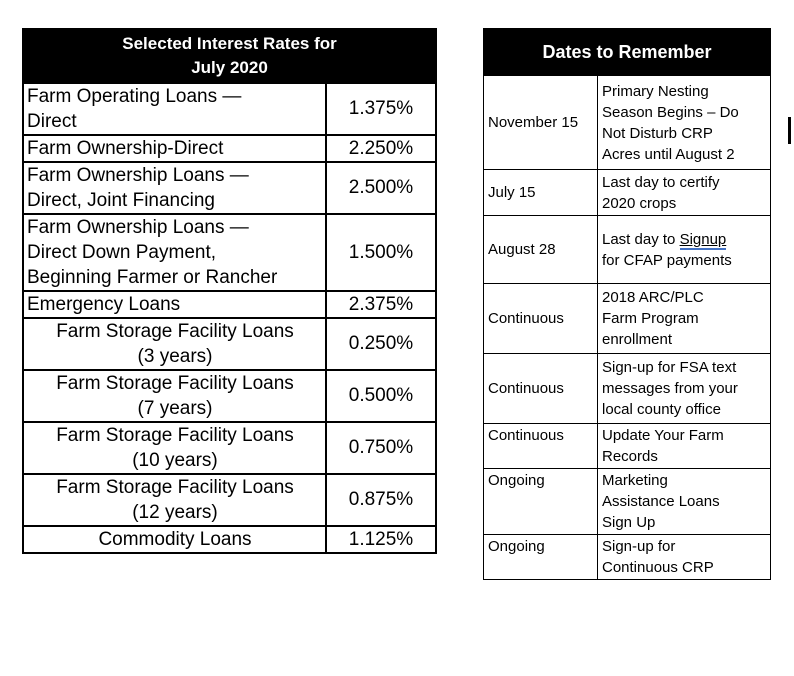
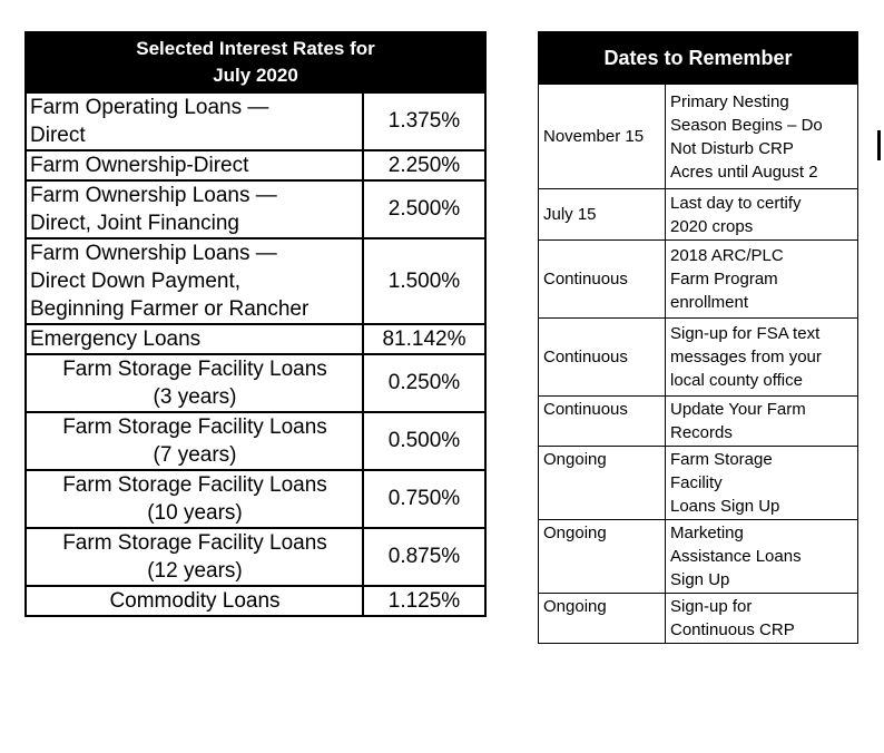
  Selected Interest Rates for July 2020
  Farm Operating Loans — Direct	1.375%
  Farm Ownership-Direct	2.250%
  Farm Ownership Loans — Direct, Joint Financing	2.500%
  Farm Ownership Loans — Direct Down Payment, Beginning Farmer or Rancher	1.500%
- Emergency Loans	2.375%
+ Emergency Loans	81.142%
  Farm Storage Facility Loans (3 years)	0.250%
  Farm Storage Facility Loans (7 years)	0.500%
  Farm Storage Facility Loans (10 years)	0.750%
  Farm Storage Facility Loans (12 years)	0.875%
  Commodity Loans	1.125%
  Dates to Remember
  November 15	Primary Nesting Season Begins – Do Not Disturb CRP Acres until August 2
  July 15	Last day to certify 2020 crops
- August 28	Last day to Signup for CFAP payments
  Continuous	2018 ARC/PLC Farm Program enrollment
  Continuous	Sign-up for FSA text messages from your local county office
  Continuous	Update Your Farm Records
+ Ongoing	Farm Storage Facility Loans Sign Up
  Ongoing	Marketing Assistance Loans Sign Up
  Ongoing	Sign-up for Continuous CRP
